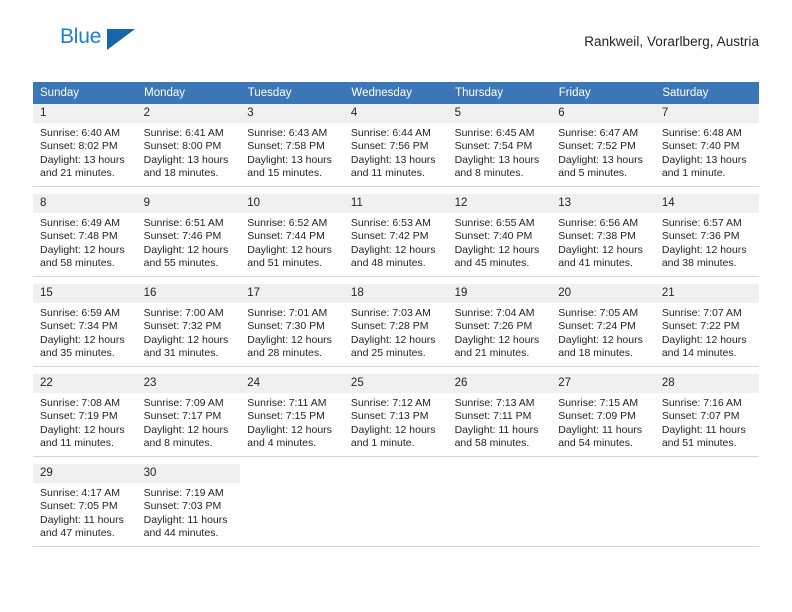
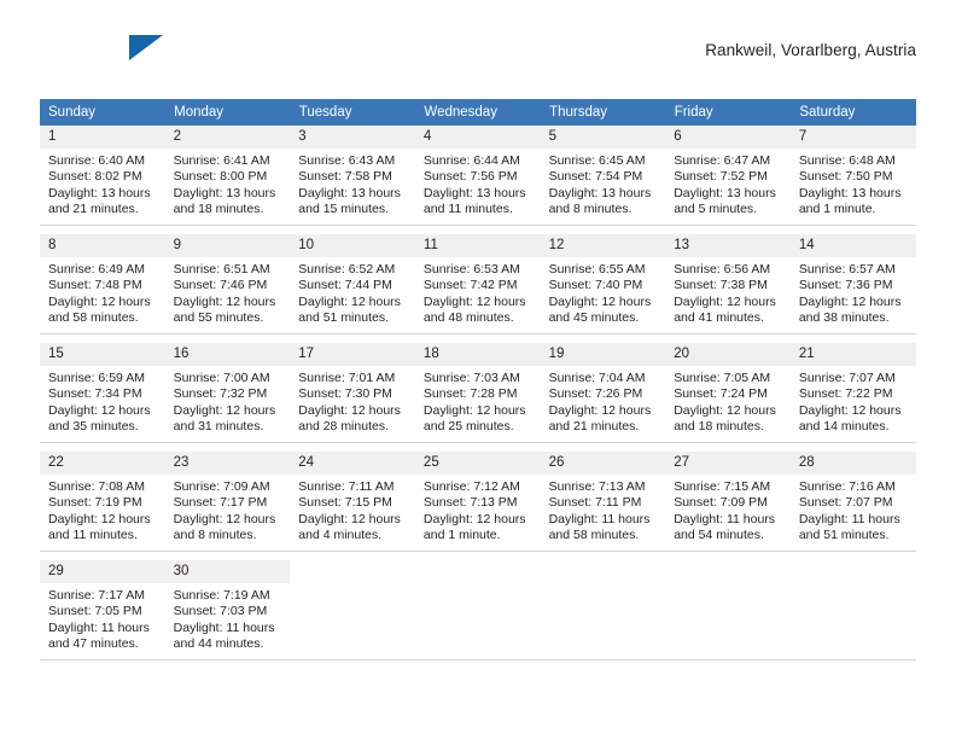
- Blue
  Rankweil, Vorarlberg, Austria
  Sunday	Monday	Tuesday	Wednesday	Thursday	Friday	Saturday
- 1Sunrise: 6:40 AMSunset: 8:02 PMDaylight: 13 hoursand 21 minutes.	2Sunrise: 6:41 AMSunset: 8:00 PMDaylight: 13 hoursand 18 minutes.	3Sunrise: 6:43 AMSunset: 7:58 PMDaylight: 13 hoursand 15 minutes.	4Sunrise: 6:44 AMSunset: 7:56 PMDaylight: 13 hoursand 11 minutes.	5Sunrise: 6:45 AMSunset: 7:54 PMDaylight: 13 hoursand 8 minutes.	6Sunrise: 6:47 AMSunset: 7:52 PMDaylight: 13 hoursand 5 minutes.	7Sunrise: 6:48 AMSunset: 7:40 PMDaylight: 13 hoursand 1 minute.
+ 1Sunrise: 6:40 AMSunset: 8:02 PMDaylight: 13 hoursand 21 minutes.	2Sunrise: 6:41 AMSunset: 8:00 PMDaylight: 13 hoursand 18 minutes.	3Sunrise: 6:43 AMSunset: 7:58 PMDaylight: 13 hoursand 15 minutes.	4Sunrise: 6:44 AMSunset: 7:56 PMDaylight: 13 hoursand 11 minutes.	5Sunrise: 6:45 AMSunset: 7:54 PMDaylight: 13 hoursand 8 minutes.	6Sunrise: 6:47 AMSunset: 7:52 PMDaylight: 13 hoursand 5 minutes.	7Sunrise: 6:48 AMSunset: 7:50 PMDaylight: 13 hoursand 1 minute.
  8Sunrise: 6:49 AMSunset: 7:48 PMDaylight: 12 hoursand 58 minutes.	9Sunrise: 6:51 AMSunset: 7:46 PMDaylight: 12 hoursand 55 minutes.	10Sunrise: 6:52 AMSunset: 7:44 PMDaylight: 12 hoursand 51 minutes.	11Sunrise: 6:53 AMSunset: 7:42 PMDaylight: 12 hoursand 48 minutes.	12Sunrise: 6:55 AMSunset: 7:40 PMDaylight: 12 hoursand 45 minutes.	13Sunrise: 6:56 AMSunset: 7:38 PMDaylight: 12 hoursand 41 minutes.	14Sunrise: 6:57 AMSunset: 7:36 PMDaylight: 12 hoursand 38 minutes.
  15Sunrise: 6:59 AMSunset: 7:34 PMDaylight: 12 hoursand 35 minutes.	16Sunrise: 7:00 AMSunset: 7:32 PMDaylight: 12 hoursand 31 minutes.	17Sunrise: 7:01 AMSunset: 7:30 PMDaylight: 12 hoursand 28 minutes.	18Sunrise: 7:03 AMSunset: 7:28 PMDaylight: 12 hoursand 25 minutes.	19Sunrise: 7:04 AMSunset: 7:26 PMDaylight: 12 hoursand 21 minutes.	20Sunrise: 7:05 AMSunset: 7:24 PMDaylight: 12 hoursand 18 minutes.	21Sunrise: 7:07 AMSunset: 7:22 PMDaylight: 12 hoursand 14 minutes.
  22Sunrise: 7:08 AMSunset: 7:19 PMDaylight: 12 hoursand 11 minutes.	23Sunrise: 7:09 AMSunset: 7:17 PMDaylight: 12 hoursand 8 minutes.	24Sunrise: 7:11 AMSunset: 7:15 PMDaylight: 12 hoursand 4 minutes.	25Sunrise: 7:12 AMSunset: 7:13 PMDaylight: 12 hoursand 1 minute.	26Sunrise: 7:13 AMSunset: 7:11 PMDaylight: 11 hoursand 58 minutes.	27Sunrise: 7:15 AMSunset: 7:09 PMDaylight: 11 hoursand 54 minutes.	28Sunrise: 7:16 AMSunset: 7:07 PMDaylight: 11 hoursand 51 minutes.
- 29Sunrise: 4:17 AMSunset: 7:05 PMDaylight: 11 hoursand 47 minutes.	30Sunrise: 7:19 AMSunset: 7:03 PMDaylight: 11 hoursand 44 minutes.
+ 29Sunrise: 7:17 AMSunset: 7:05 PMDaylight: 11 hoursand 47 minutes.	30Sunrise: 7:19 AMSunset: 7:03 PMDaylight: 11 hoursand 44 minutes.
